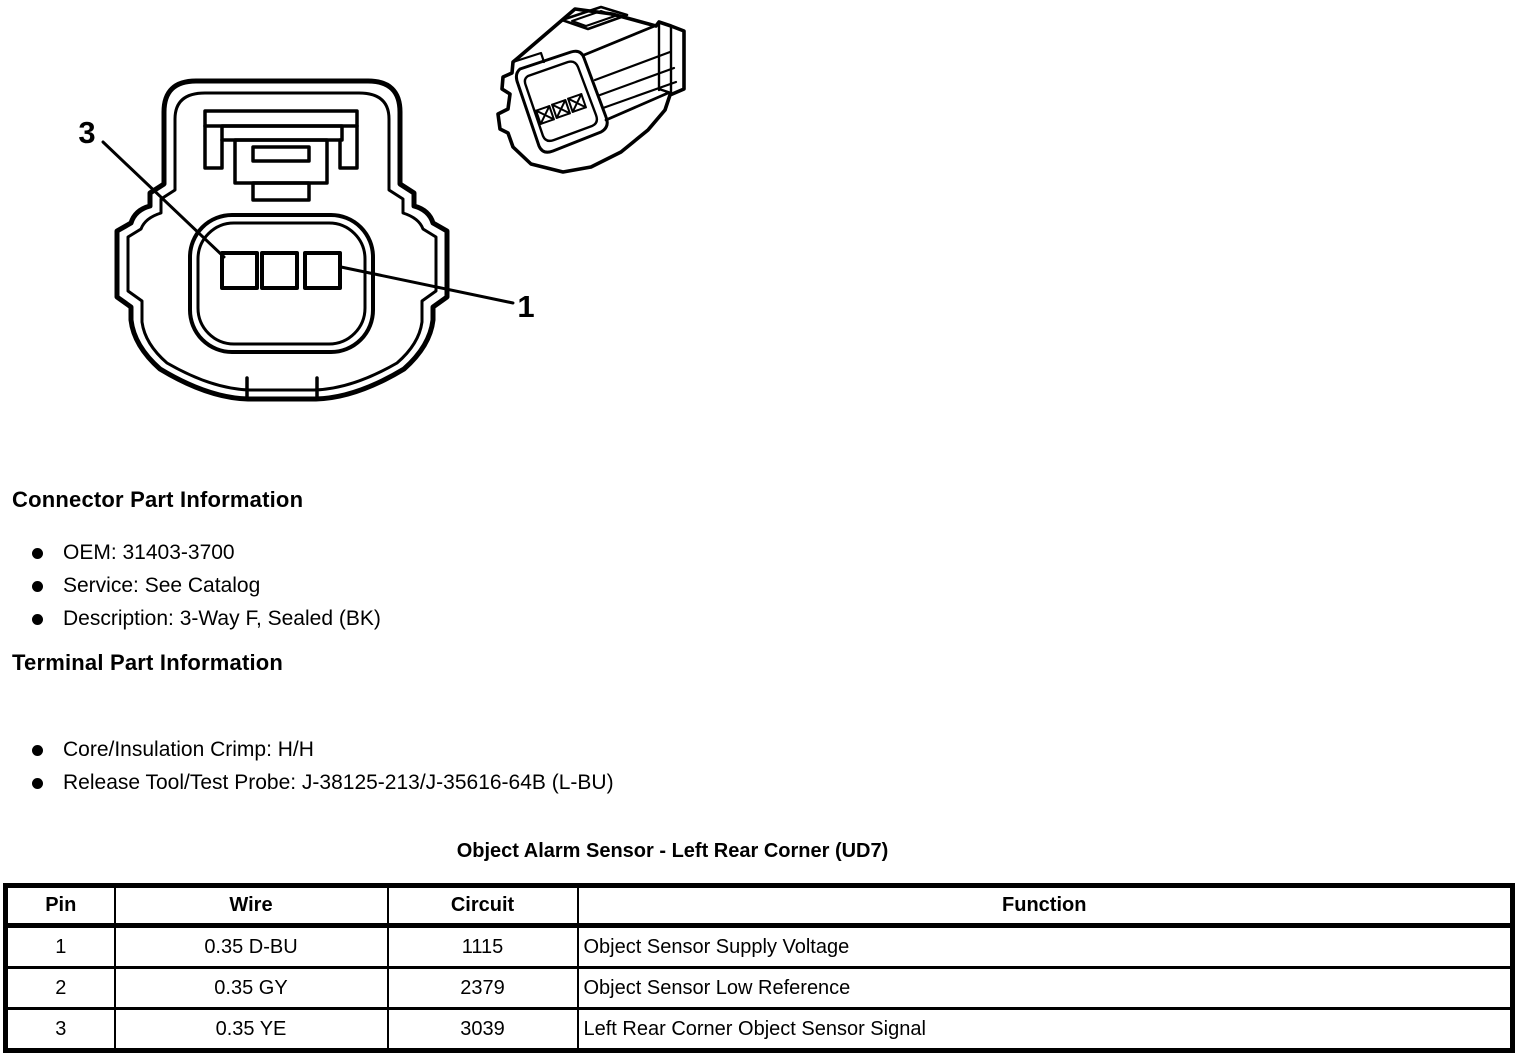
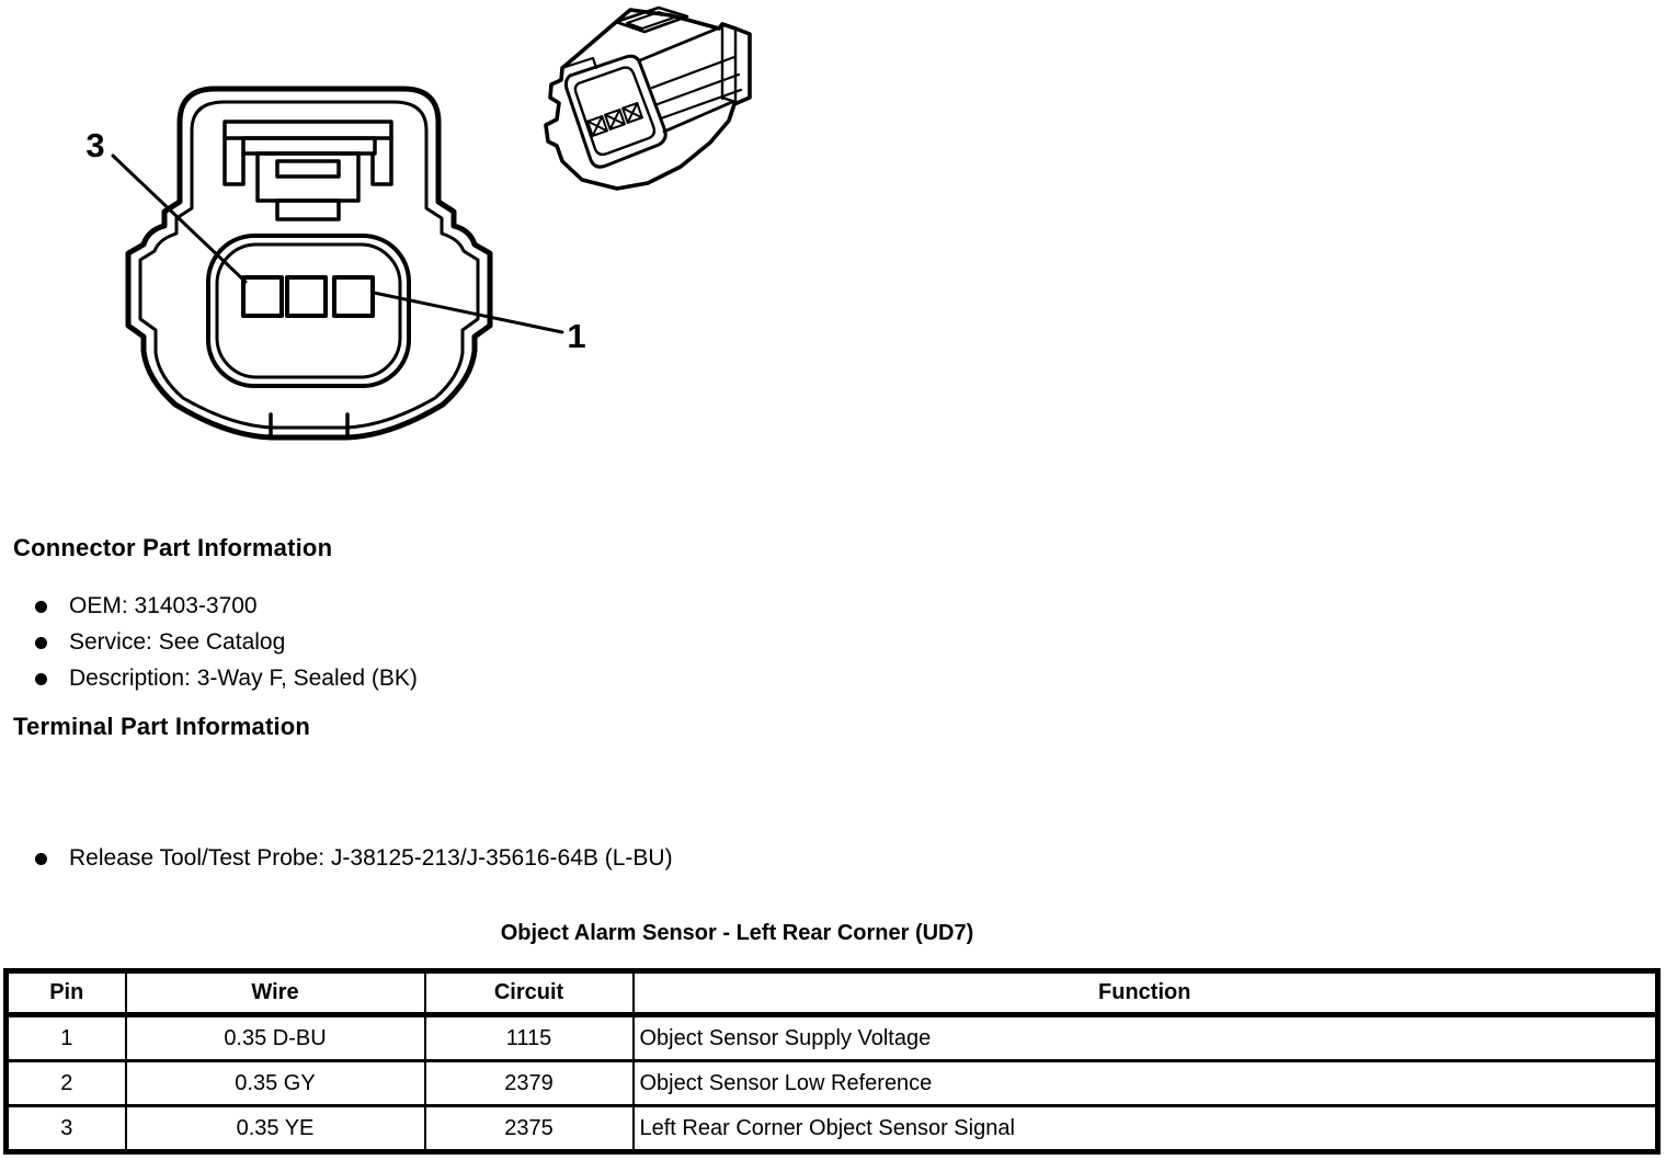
  3
  1
  Connector Part Information
  OEM: 31403-3700
  Service: See Catalog
  Description: 3-Way F, Sealed (BK)
  Terminal Part Information
- Core/Insulation Crimp: H/H
  Release Tool/Test Probe: J-38125-213/J-35616-64B (L-BU)
  Object Alarm Sensor - Left Rear Corner (UD7)
  Pin	Wire	Circuit	Function
  1	0.35 D-BU	1115	Object Sensor Supply Voltage
  2	0.35 GY	2379	Object Sensor Low Reference
- 3	0.35 YE	3039	Left Rear Corner Object Sensor Signal
+ 3	0.35 YE	2375	Left Rear Corner Object Sensor Signal
